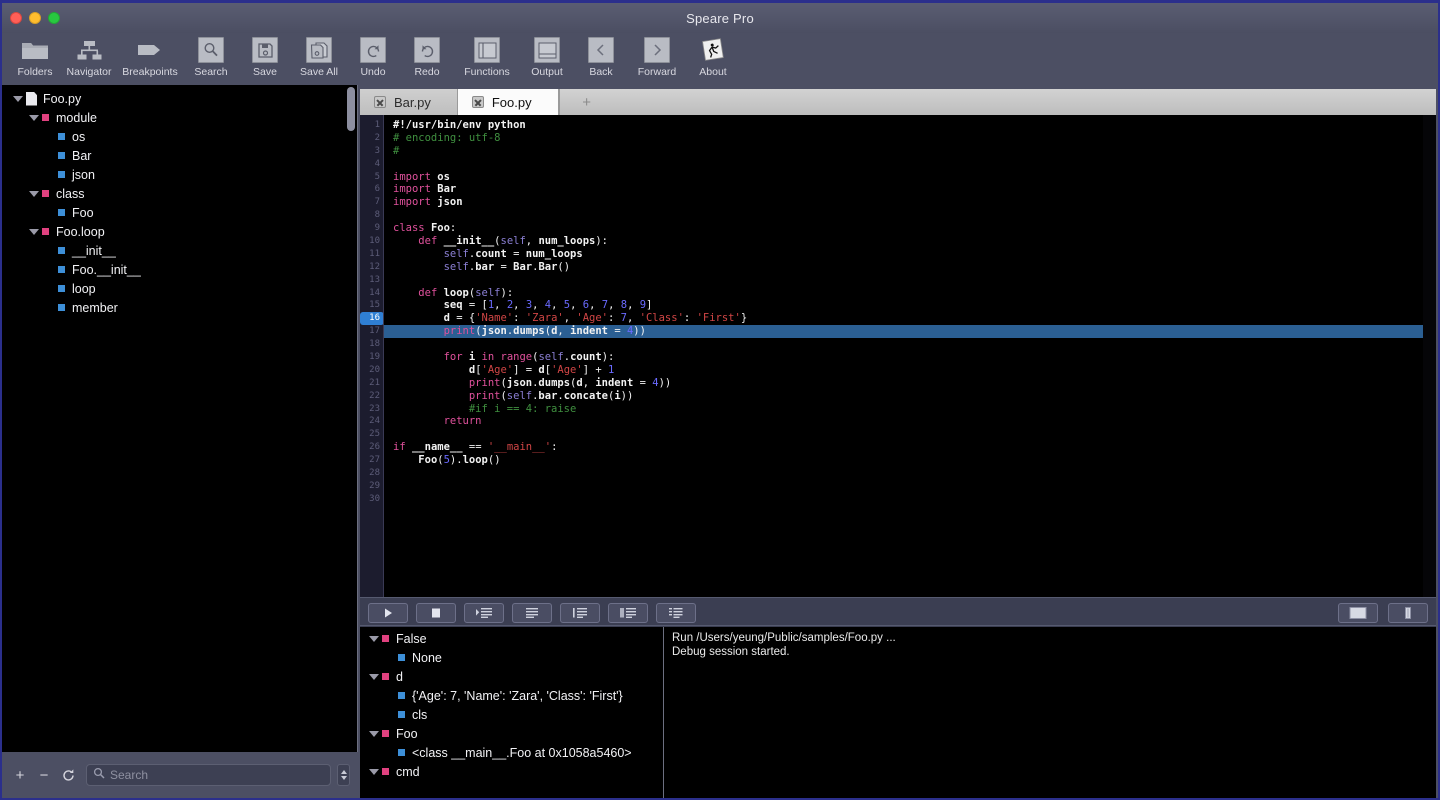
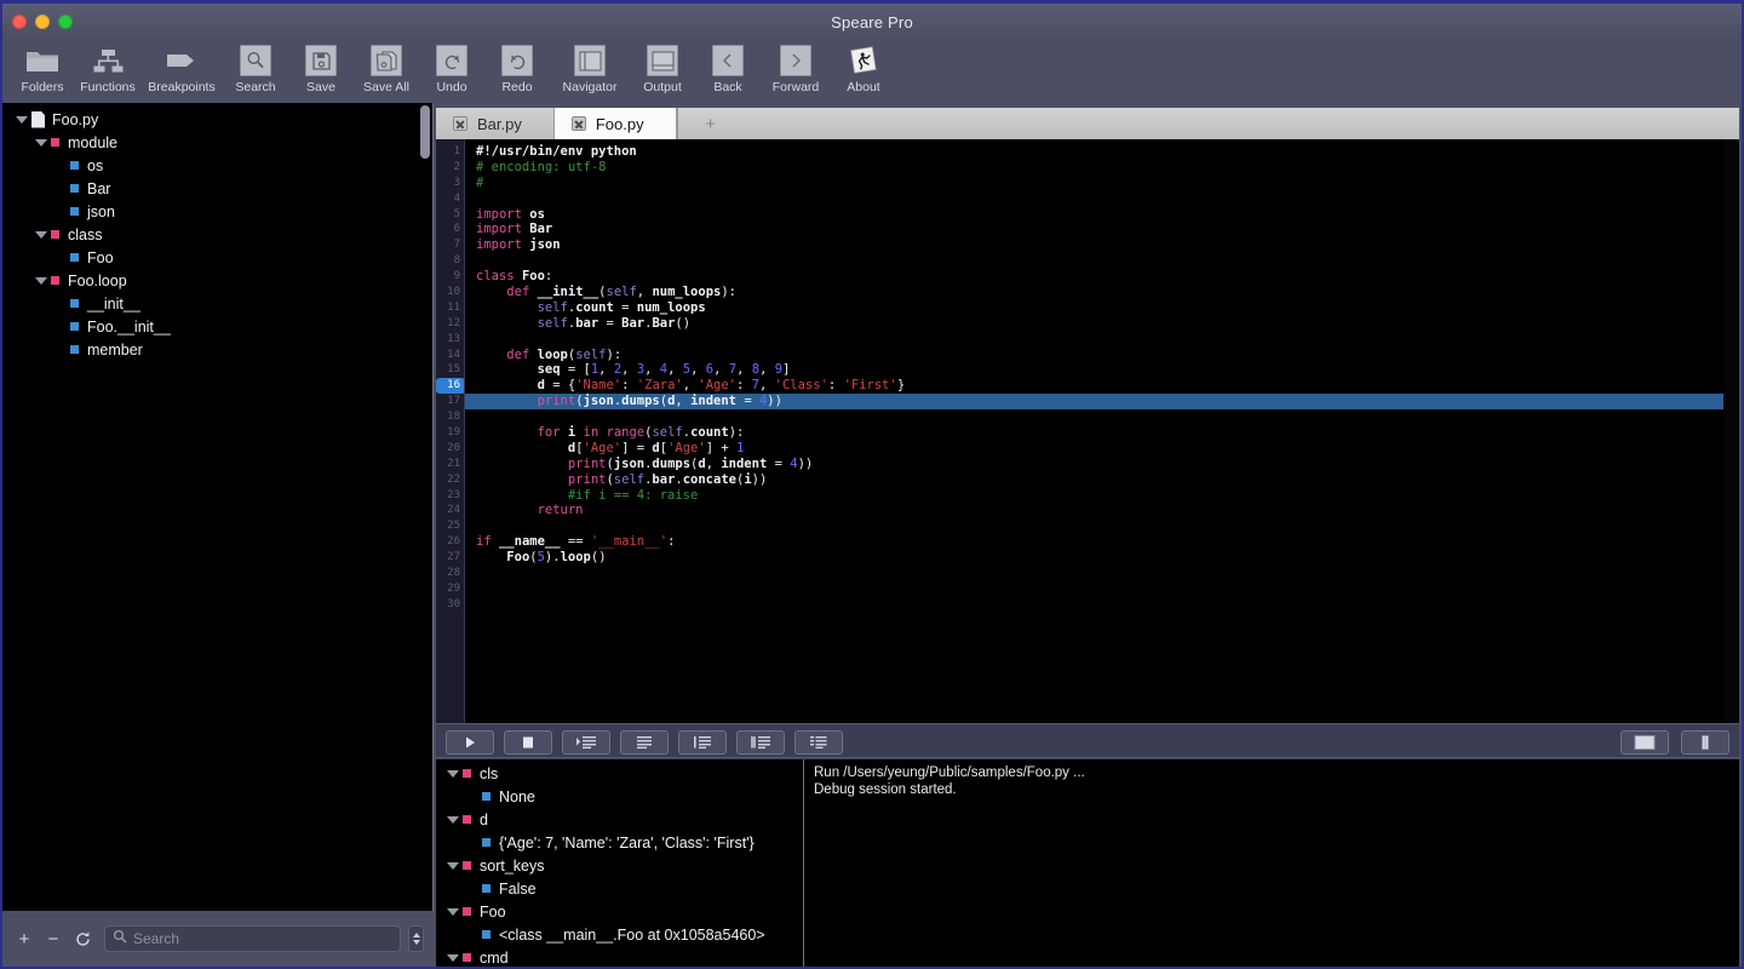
  Speare Pro
  Folders
- Navigator
+ Functions
  Breakpoints
  Search
  Save
  Save All
  Undo
  Redo
- Functions
+ Navigator
  Output
  Back
  Forward
  About
  Foo.py
  module
  os
  Bar
  json
  class
  Foo
  Foo.loop
  __init__
  Foo.__init__
- loop
  member
  +
  −
  Search
  Bar.py
  Foo.py
  +
  1
  2
  3
  4
  5
  6
  7
  8
  9
  10
  11
  12
  13
  14
  15
  16
  17
  18
  19
  20
  21
  22
  23
  24
  25
  26
  27
  28
  29
  30
  #!/usr/bin/env python
  # encoding: utf-8
  #
  import os
  import Bar
  import json
  class Foo:
  def __init__(self, num_loops):
  self.count = num_loops
  self.bar = Bar.Bar()
  def loop(self):
  seq = [1, 2, 3, 4, 5, 6, 7, 8, 9]
  d = {'Name': 'Zara', 'Age': 7, 'Class': 'First'}
  print(json.dumps(d, indent = 4))
  for i in range(self.count):
  d['Age'] = d['Age'] + 1
  print(json.dumps(d, indent = 4))
  print(self.bar.concate(i))
  #if i == 4: raise
  return
  if __name__ == '__main__':
  Foo(5).loop()
- False
+ cls
  None
  d
  {'Age': 7, 'Name': 'Zara', 'Class': 'First'}
+ sort_keys
- cls
+ False
  Foo
  <class __main__.Foo at 0x1058a5460>
  cmd
  Run /Users/yeung/Public/samples/Foo.py ...
  Debug session started.
